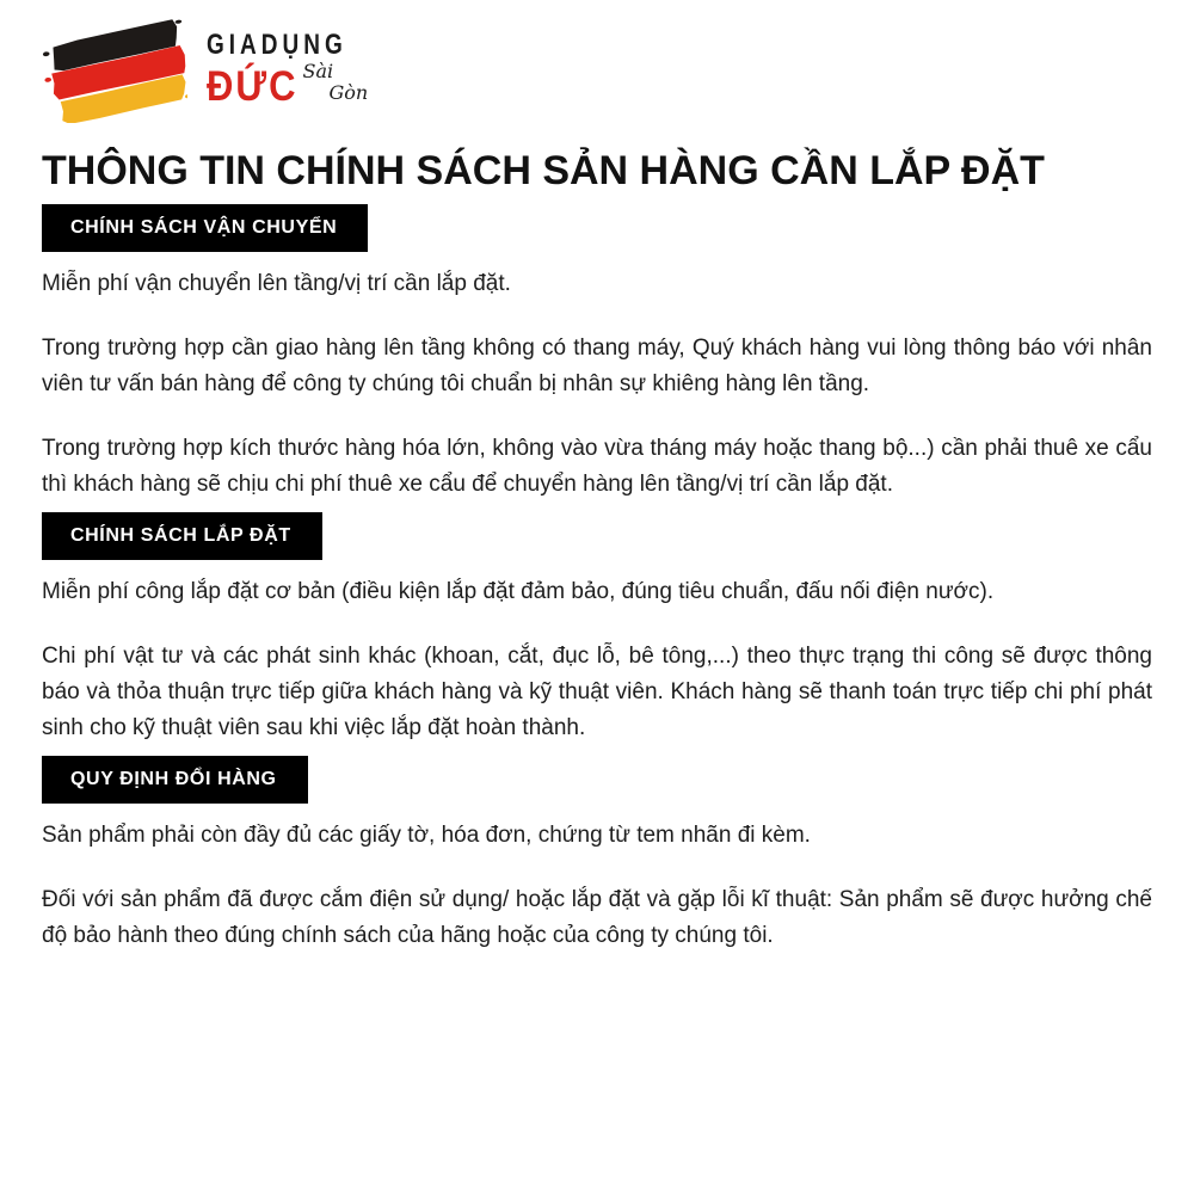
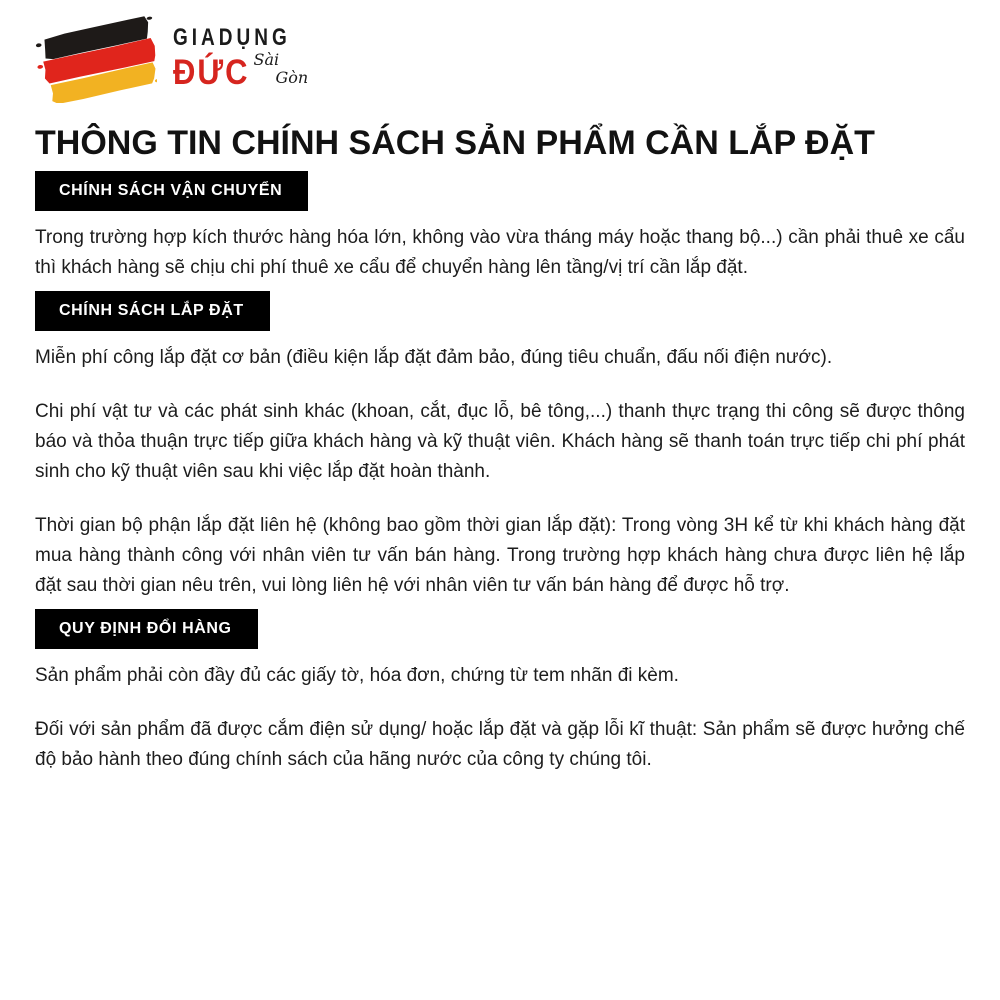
  GIADỤNG
  ĐỨC
  Sài
  Gòn
- THÔNG TIN CHÍNH SÁCH SẢN HÀNG CẦN LẮP ĐẶT
+ THÔNG TIN CHÍNH SÁCH SẢN PHẨM CẦN LẮP ĐẶT
  CHÍNH SÁCH VẬN CHUYỂN
- Miễn phí vận chuyển lên tầng/vị trí cần lắp đặt.
- Trong trường hợp cần giao hàng lên tầng không có thang máy, Quý khách hàng vui lòng thông báo với nhân viên tư vấn bán hàng để công ty chúng tôi chuẩn bị nhân sự khiêng hàng lên tầng.
  Trong trường hợp kích thước hàng hóa lớn, không vào vừa tháng máy hoặc thang bộ...) cần phải thuê xe cẩu thì khách hàng sẽ chịu chi phí thuê xe cẩu để chuyển hàng lên tầng/vị trí cần lắp đặt.
  CHÍNH SÁCH LẮP ĐẶT
  Miễn phí công lắp đặt cơ bản (điều kiện lắp đặt đảm bảo, đúng tiêu chuẩn, đấu nối điện nước).
- Chi phí vật tư và các phát sinh khác (khoan, cắt, đục lỗ, bê tông,...) theo thực trạng thi công sẽ được thông báo và thỏa thuận trực tiếp giữa khách hàng và kỹ thuật viên. Khách hàng sẽ thanh toán trực tiếp chi phí phát sinh cho kỹ thuật viên sau khi việc lắp đặt hoàn thành.
+ Chi phí vật tư và các phát sinh khác (khoan, cắt, đục lỗ, bê tông,...) thanh thực trạng thi công sẽ được thông báo và thỏa thuận trực tiếp giữa khách hàng và kỹ thuật viên. Khách hàng sẽ thanh toán trực tiếp chi phí phát sinh cho kỹ thuật viên sau khi việc lắp đặt hoàn thành.
+ Thời gian bộ phận lắp đặt liên hệ (không bao gồm thời gian lắp đặt): Trong vòng 3H kể từ khi khách hàng đặt mua hàng thành công với nhân viên tư vấn bán hàng. Trong trường hợp khách hàng chưa được liên hệ lắp đặt sau thời gian nêu trên, vui lòng liên hệ với nhân viên tư vấn bán hàng để được hỗ trợ.
  QUY ĐỊNH ĐỔI HÀNG
  Sản phẩm phải còn đầy đủ các giấy tờ, hóa đơn, chứng từ tem nhãn đi kèm.
- Đối với sản phẩm đã được cắm điện sử dụng/ hoặc lắp đặt và gặp lỗi kĩ thuật: Sản phẩm sẽ được hưởng chế độ bảo hành theo đúng chính sách của hãng hoặc của công ty chúng tôi.
+ Đối với sản phẩm đã được cắm điện sử dụng/ hoặc lắp đặt và gặp lỗi kĩ thuật: Sản phẩm sẽ được hưởng chế độ bảo hành theo đúng chính sách của hãng nước của công ty chúng tôi.
